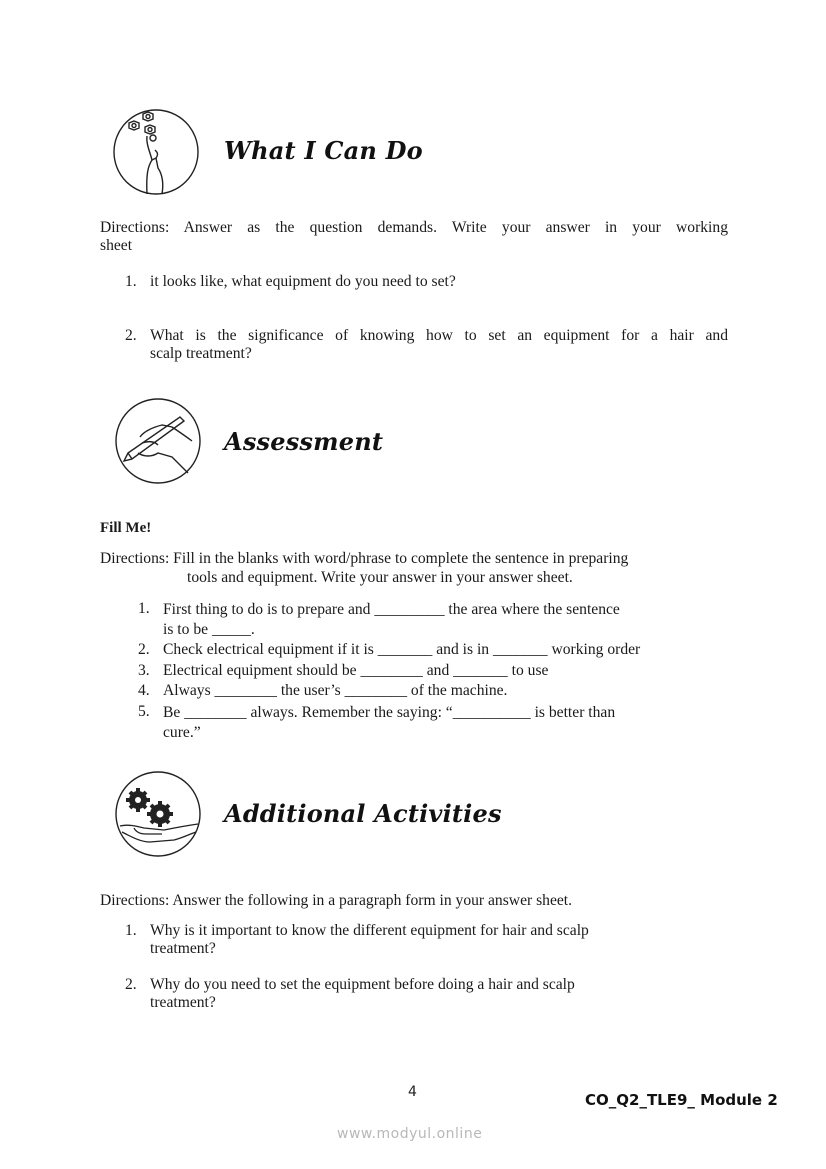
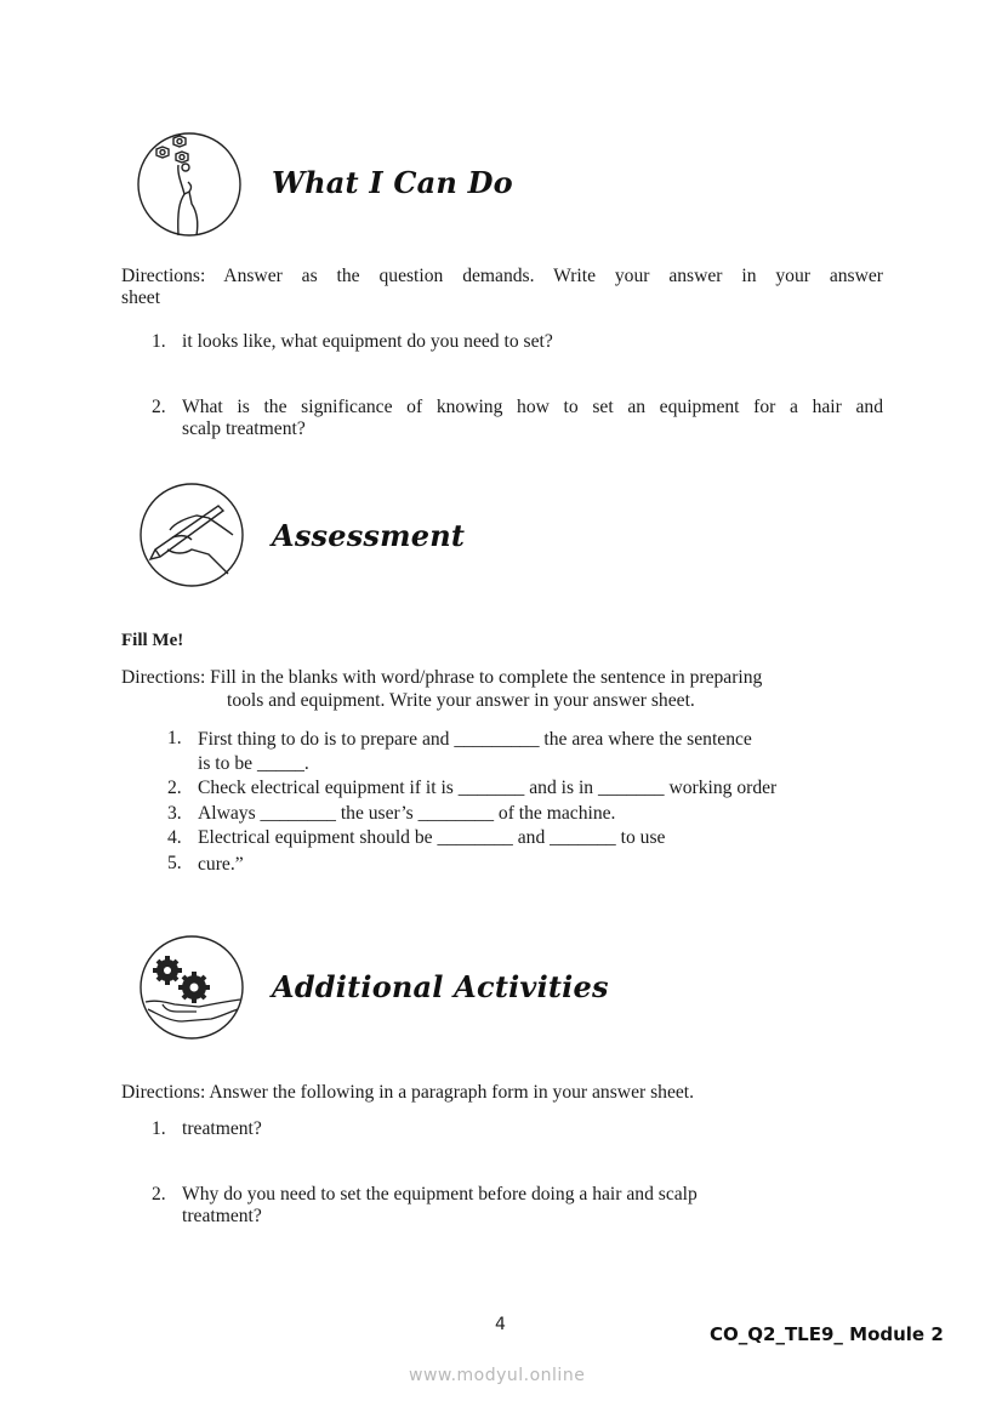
  What I Can Do
- Directions: Answer as the question demands. Write your answer in your working
+ Directions: Answer as the question demands. Write your answer in your answer
  sheet
  1.
  it looks like, what equipment do you need to set?
  2.
  What is the significance of knowing how to set an equipment for a hair and
  scalp treatment?
  Assessment
  Fill Me!
  Directions: Fill in the blanks with word/phrase to complete the sentence in preparing
  tools and equipment. Write your answer in your answer sheet.
  1.
  First thing to do is to prepare and _________ the area where the sentence
  is to be _____.
  2.
  Check electrical equipment if it is _______ and is in _______ working order
  3.
- Electrical equipment should be ________ and _______ to use
+ Always ________ the user’s ________ of the machine.
  4.
- Always ________ the user’s ________ of the machine.
+ Electrical equipment should be ________ and _______ to use
  5.
- Be ________ always. Remember the saying: “__________ is better than
  cure.”
  Additional Activities
  Directions: Answer the following in a paragraph form in your answer sheet.
  1.
- Why is it important to know the different equipment for hair and scalp
  treatment?
  2.
  Why do you need to set the equipment before doing a hair and scalp
  treatment?
  4
  CO_Q2_TLE9_ Module 2
  www.modyul.online
